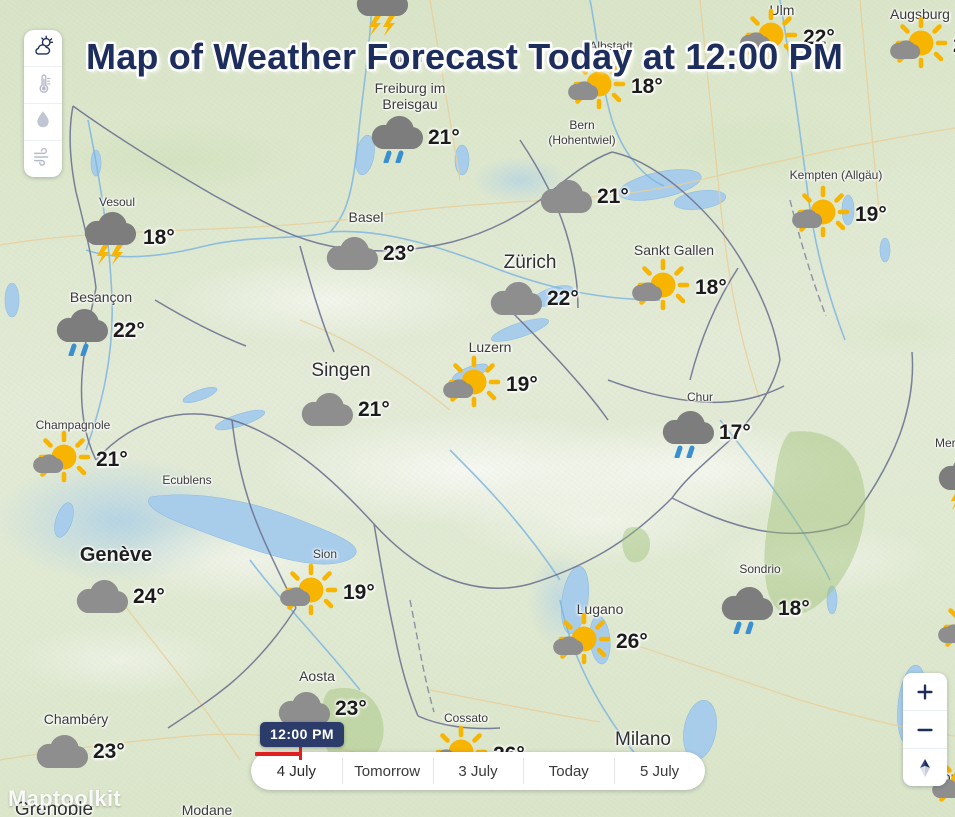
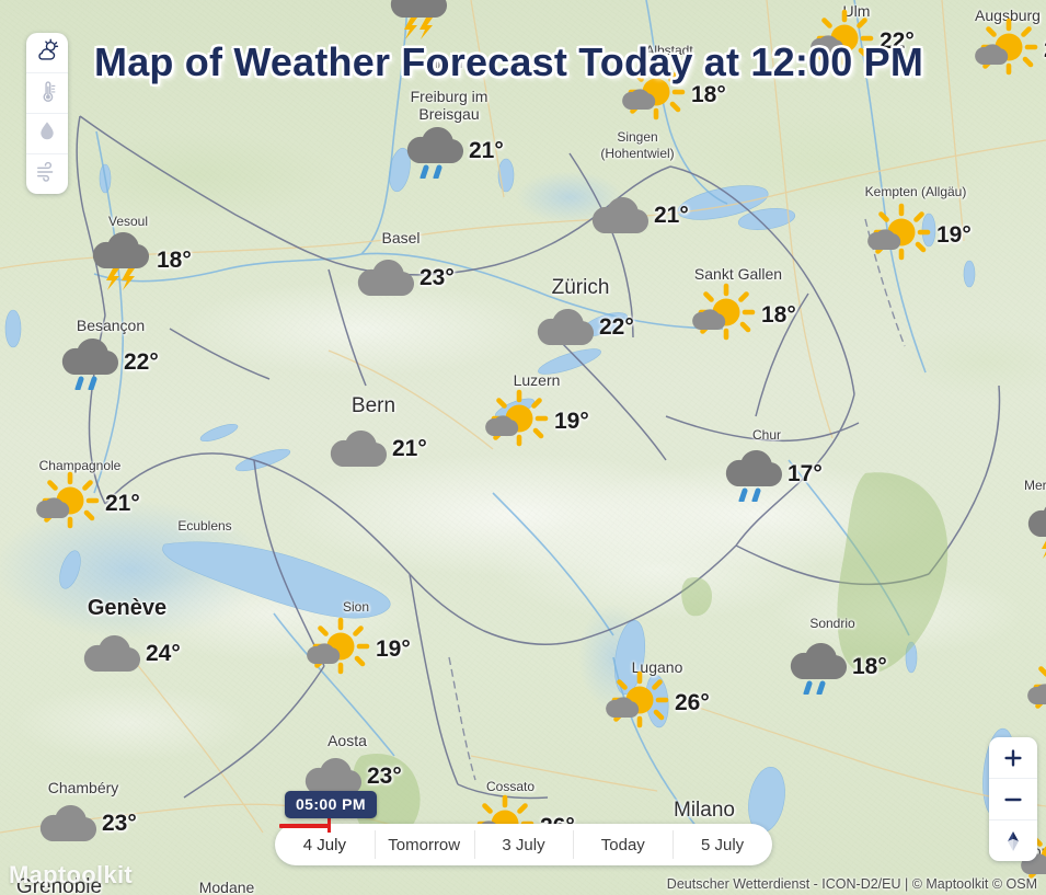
  Konzingen
  Albstadt
  Ulm
  Augsburg
  Freiburg im
  Breisgau
- Bern
+ Singen
  (Hohentwiel)
  Kempten (Allgäu)
  Vesoul
  Basel
  Sankt Gallen
  Zürich
  Besançon
  Luzern
- Singen
+ Bern
  Chur
  Champagnole
  Ecublens
  Genève
  Sion
  Sondrio
  Lugano
  Aosta
  Cossato
  Milano
  Chambéry
  Grenoble
  Modane
  22°
  18°
  21°
  21°
  19°
  18°
  23°
  18°
  22°
  22°
  19°
  21°
  17°
  21°
  24°
  19°
  18°
  26°
  23°
  23°
  Maptoolkit
  Map of Weather Forecast Today at 12:00 PM
- 12:00 PM
+ 05:00 PM
  4 July
  Tomorrow
  3 July
  Today
  5 July
+ Deutscher Wetterdienst - ICON-D2/EU | © Maptoolkit © OSM
